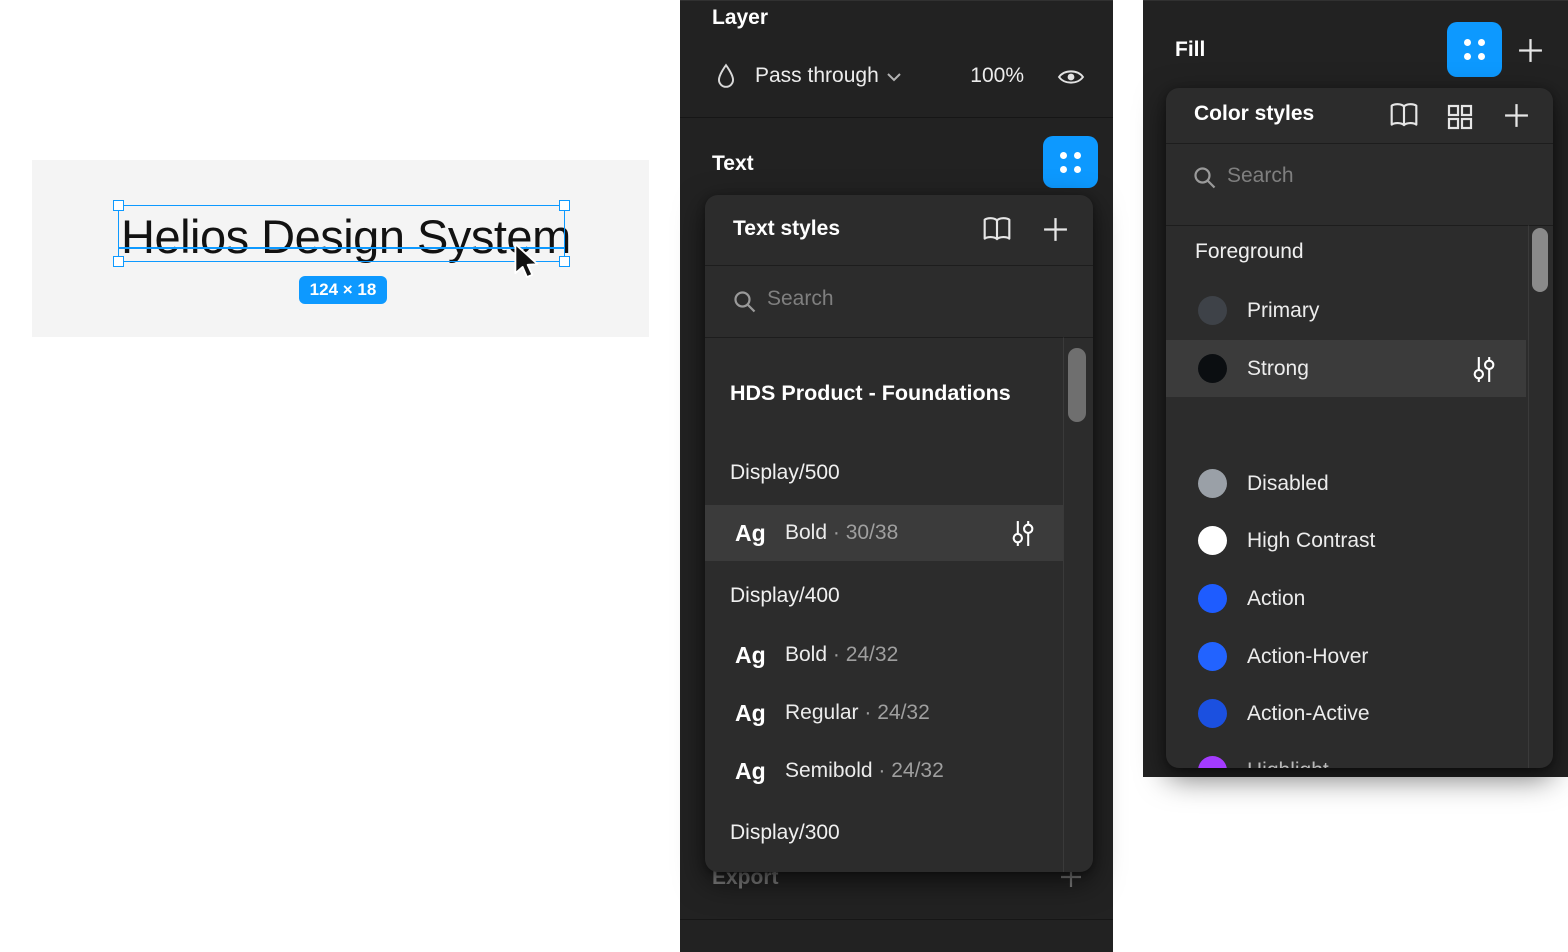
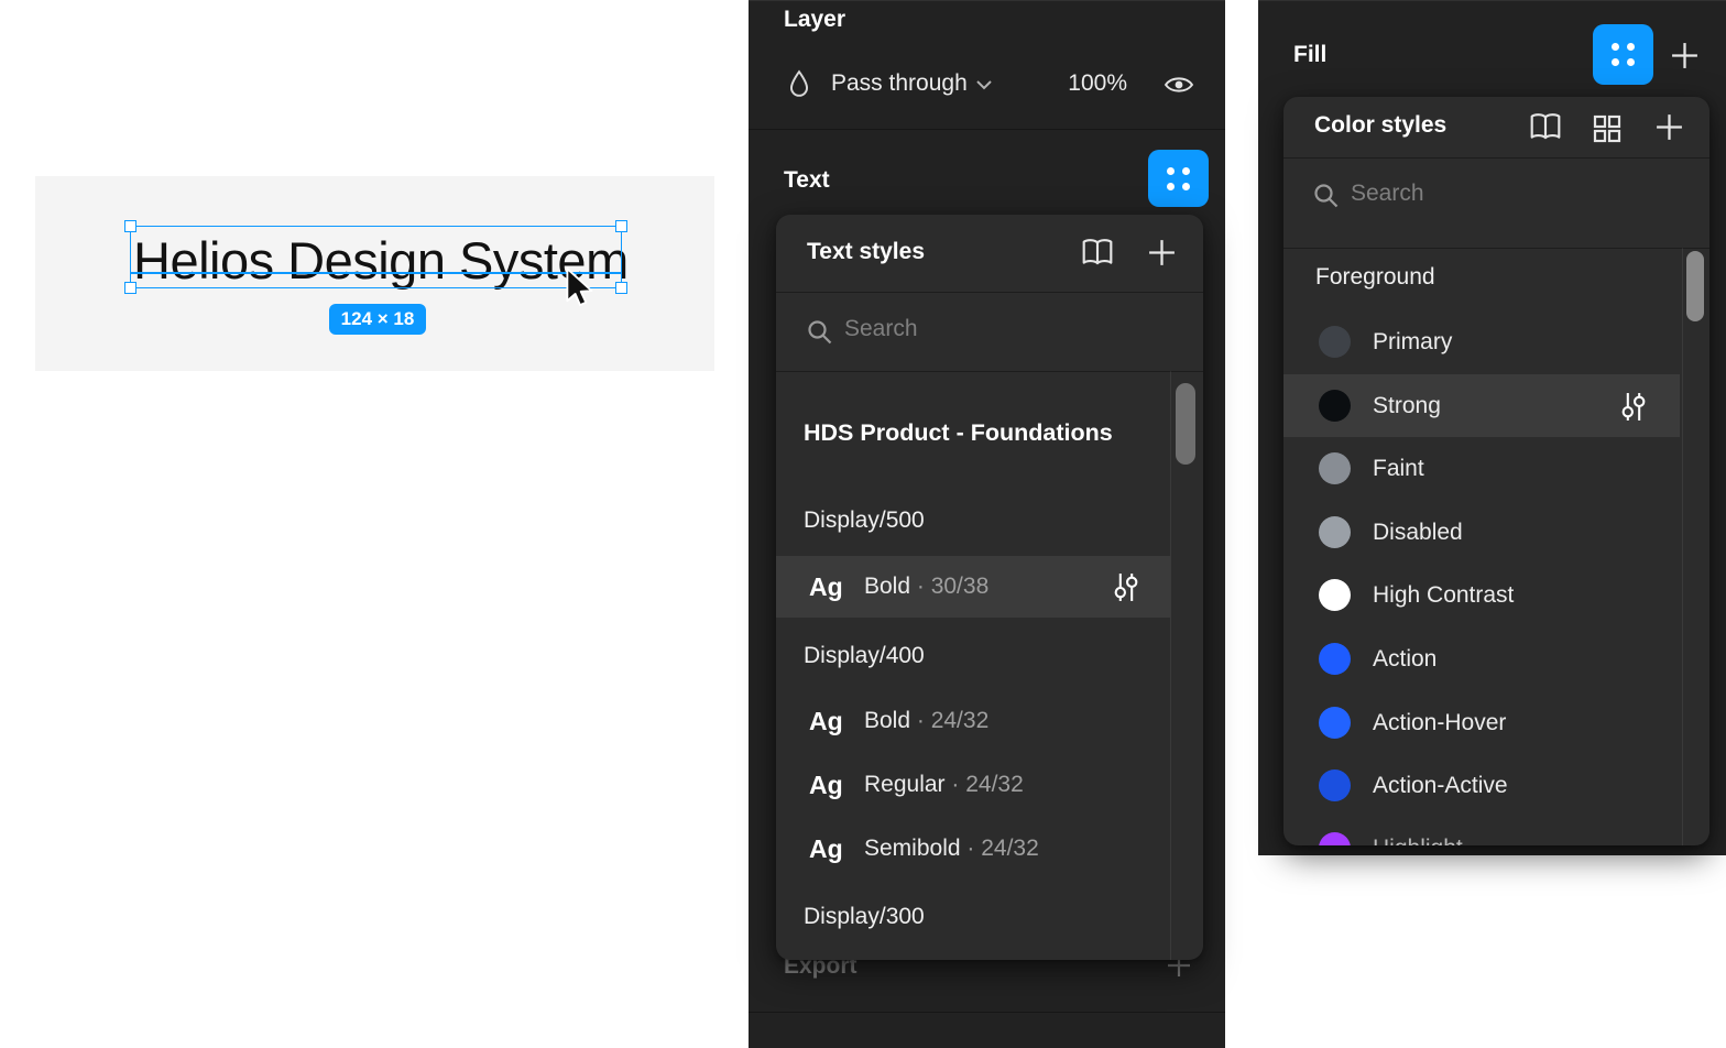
  Helios Design System
  124 × 18
  Layer
  Pass through
  100%
  Text
  Export
  Text styles
  Search
  HDS Product - Foundations
  Display/500
  Ag
  Bold · 30/38
  Display/400
  Ag
  Bold · 24/32
  Ag
  Regular · 24/32
  Ag
  Semibold · 24/32
  Display/300
  Fill
  Color styles
  Search
  Foreground
  Primary
  Strong
+ Faint
  Disabled
  High Contrast
  Action
  Action-Hover
  Action-Active
